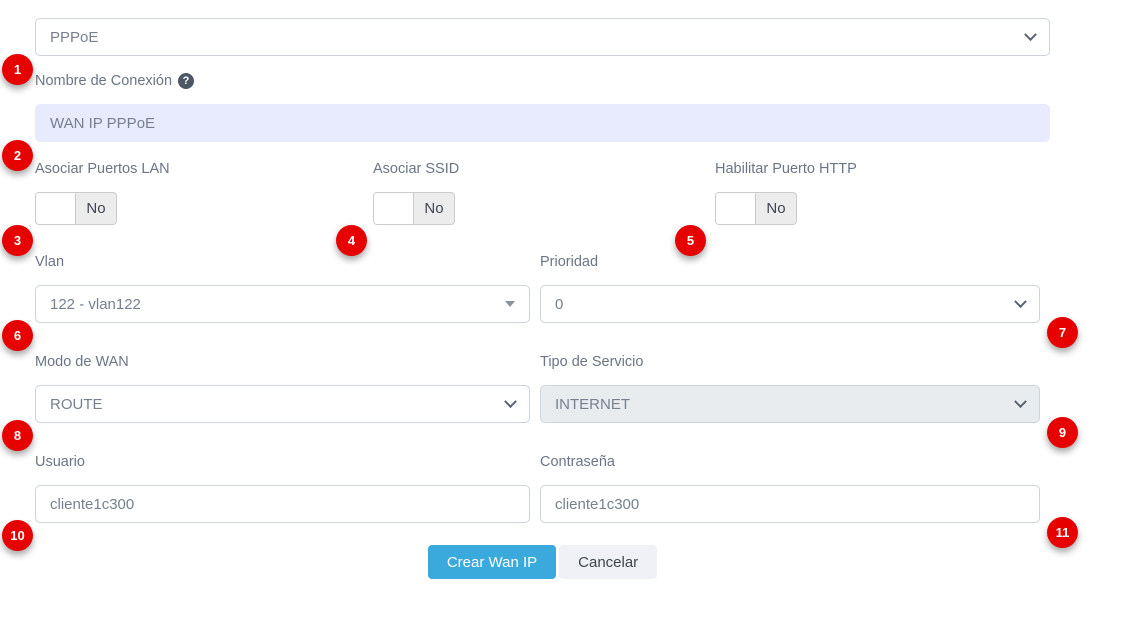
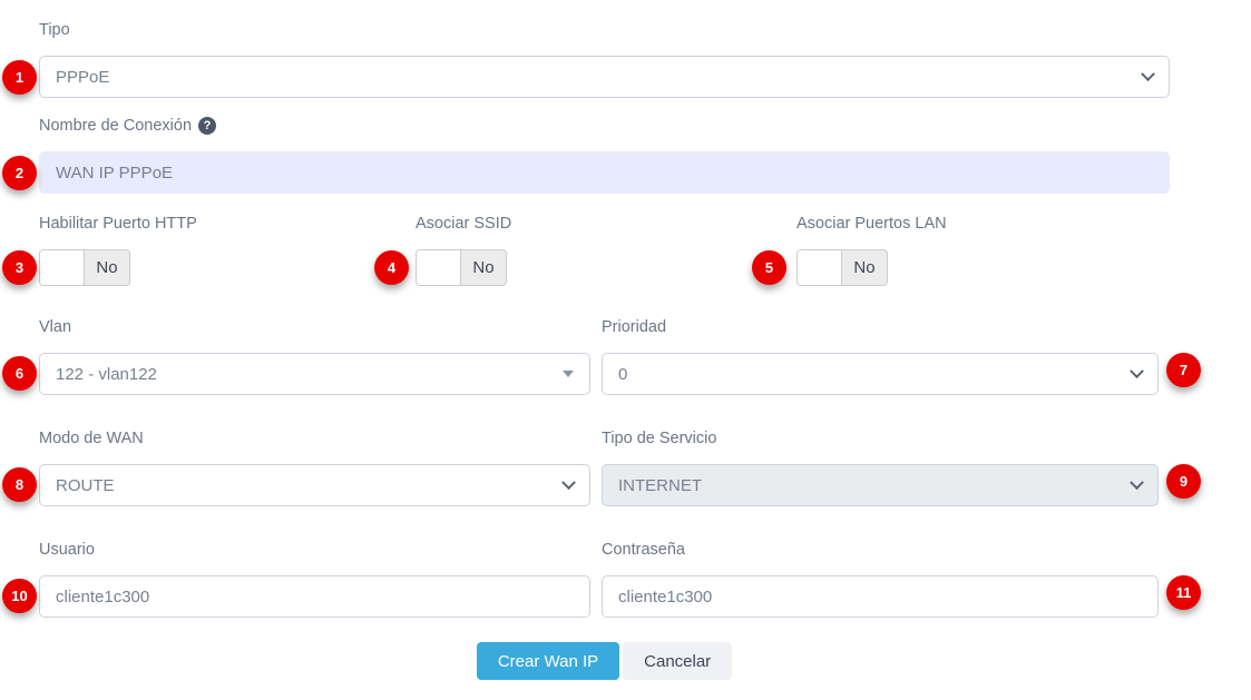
+ Tipo
  PPPoE
  Nombre de Conexión
  ?
  WAN IP PPPoE
- Asociar Puertos LAN
+ Habilitar Puerto HTTP
  No
  Asociar SSID
  No
- Habilitar Puerto HTTP
+ Asociar Puertos LAN
  No
  Vlan
  122 - vlan122
  Prioridad
  0
  Modo de WAN
  ROUTE
  Tipo de Servicio
  INTERNET
  Usuario
  cliente1c300
  Contraseña
  cliente1c300
  Crear Wan IP
  Cancelar
  1
  2
  3
  4
  5
  6
  7
  8
  9
  10
  11
